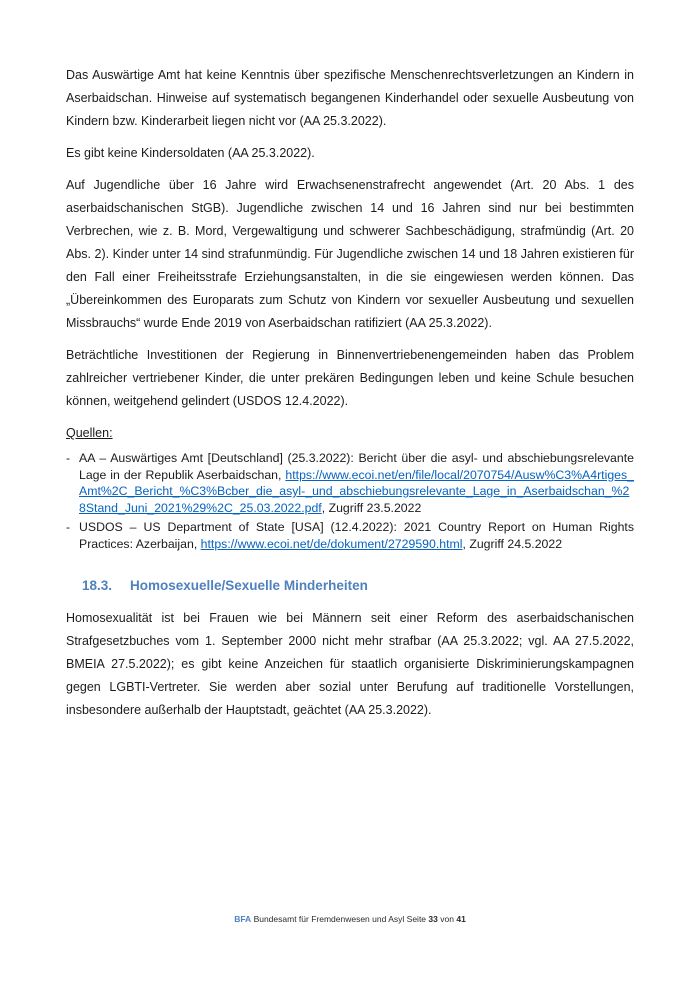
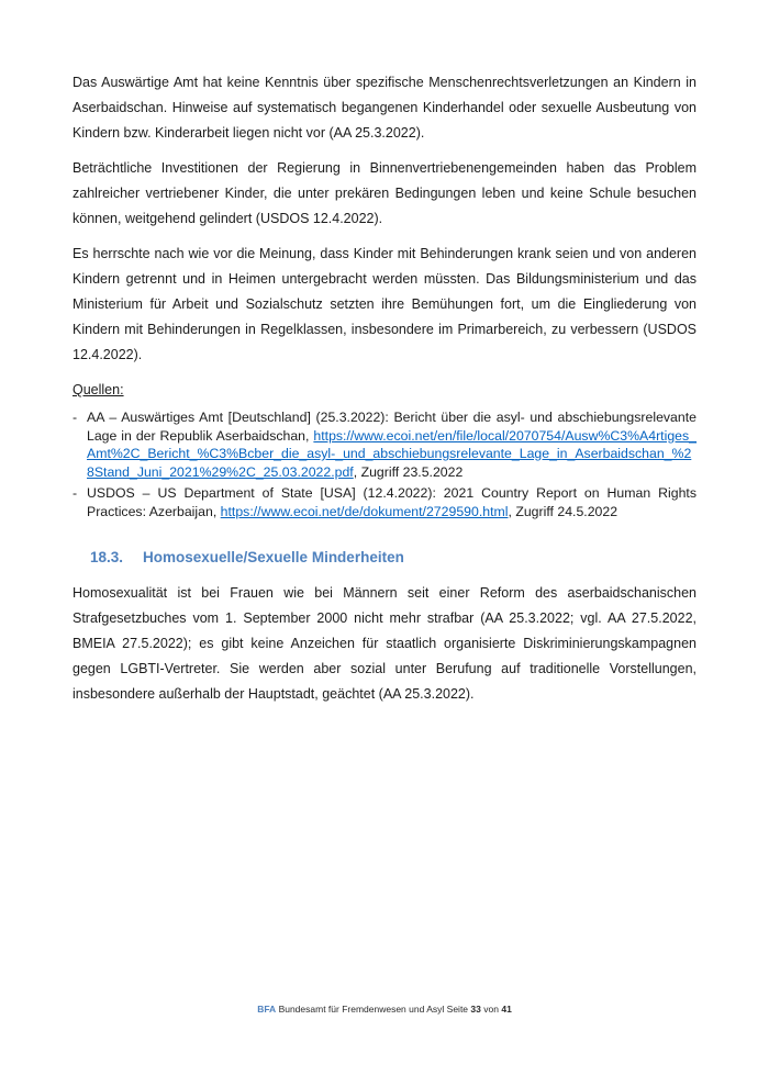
  Das Auswärtige Amt hat keine Kenntnis über spezifische Menschenrechtsverletzungen an Kindern in Aserbaidschan. Hinweise auf systematisch begangenen Kinderhandel oder sexuelle Ausbeutung von Kindern bzw. Kinderarbeit liegen nicht vor (AA 25.3.2022).
- Es gibt keine Kindersoldaten (AA 25.3.2022).
- Auf Jugendliche über 16 Jahre wird Erwachsenenstrafrecht angewendet (Art. 20 Abs. 1 des aserbaidschanischen StGB). Jugendliche zwischen 14 und 16 Jahren sind nur bei bestimmten Verbrechen, wie z. B. Mord, Vergewaltigung und schwerer Sachbeschädigung, strafmündig (Art. 20 Abs. 2). Kinder unter 14 sind strafunmündig. Für Jugendliche zwischen 14 und 18 Jahren existieren für den Fall einer Freiheitsstrafe Erziehungsanstalten, in die sie eingewiesen werden können. Das „Übereinkommen des Europarats zum Schutz von Kindern vor sexueller Ausbeutung und sexuellen Missbrauchs“ wurde Ende 2019 von Aserbaidschan ratifiziert (AA 25.3.2022).
  Beträchtliche Investitionen der Regierung in Binnenvertriebenengemeinden haben das Problem zahlreicher vertriebener Kinder, die unter prekären Bedingungen leben und keine Schule besuchen können, weitgehend gelindert (USDOS 12.4.2022).
+ Es herrschte nach wie vor die Meinung, dass Kinder mit Behinderungen krank seien und von anderen Kindern getrennt und in Heimen untergebracht werden müssten. Das Bildungsministerium und das Ministerium für Arbeit und Sozialschutz setzten ihre Bemühungen fort, um die Eingliederung von Kindern mit Behinderungen in Regelklassen, insbesondere im Primarbereich, zu verbessern (USDOS 12.4.2022).
  Quellen:
  -
  AA – Auswärtiges Amt [Deutschland] (25.3.2022): Bericht über die asyl- und abschiebungsrelevante Lage in der Republik Aserbaidschan, https://www.ecoi.net/en/file/local/2070754/Ausw%C3%A4rtiges_Amt%2C_Bericht_%C3%Bcber_die_asyl-_und_abschiebungsrelevante_Lage_in_Aserbaidschan_%28Stand_Juni_2021%29%2C_25.03.2022.pdf, Zugriff 23.5.2022
  -
  USDOS – US Department of State [USA] (12.4.2022): 2021 Country Report on Human Rights Practices: Azerbaijan, https://www.ecoi.net/de/dokument/2729590.html, Zugriff 24.5.2022
  18.3.
  Homosexuelle/Sexuelle Minderheiten
  Homosexualität ist bei Frauen wie bei Männern seit einer Reform des aserbaidschanischen Strafgesetzbuches vom 1. September 2000 nicht mehr strafbar (AA 25.3.2022; vgl. AA 27.5.2022, BMEIA 27.5.2022); es gibt keine Anzeichen für staatlich organisierte Diskriminierungskampagnen gegen LGBTI-Vertreter. Sie werden aber sozial unter Berufung auf traditionelle Vorstellungen, insbesondere außerhalb der Hauptstadt, geächtet (AA 25.3.2022).
  BFA Bundesamt für Fremdenwesen und Asyl Seite 33 von 41
